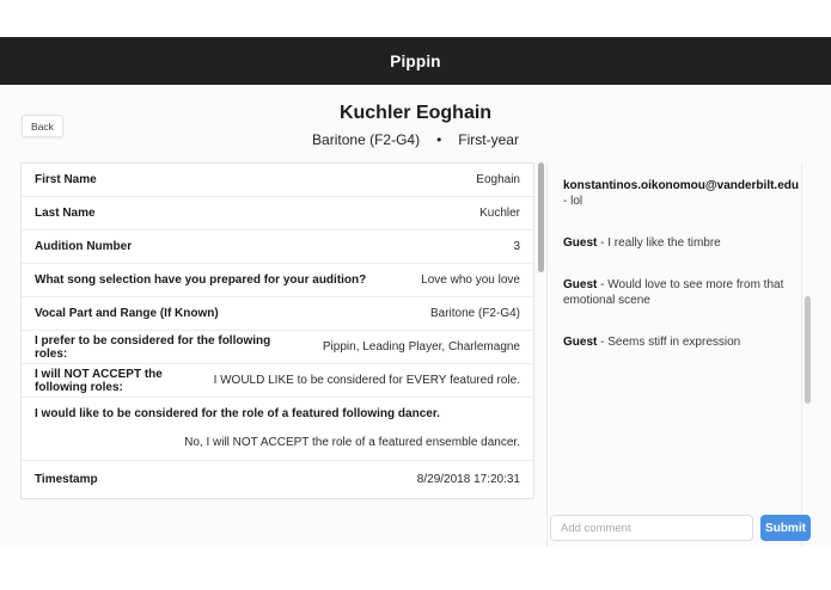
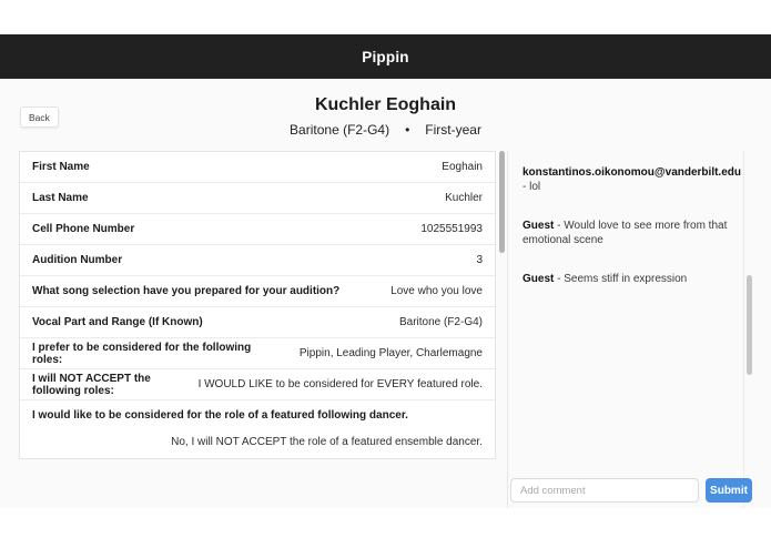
  Pippin
  Back
  Kuchler Eoghain
  Baritone (F2-G4)
  •
  First-year
  First Name
  Eoghain
  Last Name
  Kuchler
+ Cell Phone Number
+ 1025551993
  Audition Number
  3
  What song selection have you prepared for your audition?
  Love who you love
  Vocal Part and Range (If Known)
  Baritone (F2-G4)
  I prefer to be considered for the following roles:
  Pippin, Leading Player, Charlemagne
  I will NOT ACCEPT the following roles:
  I WOULD LIKE to be considered for EVERY featured role.
  I would like to be considered for the role of a featured following dancer.
  No, I will NOT ACCEPT the role of a featured ensemble dancer.
- Timestamp
- 8/29/2018 17:20:31
  konstantinos.oikonomou@vanderbilt.edu - lol
- Guest - I really like the timbre
  Guest - Would love to see more from that emotional scene
  Guest - Seems stiff in expression
  Add comment
  Submit
